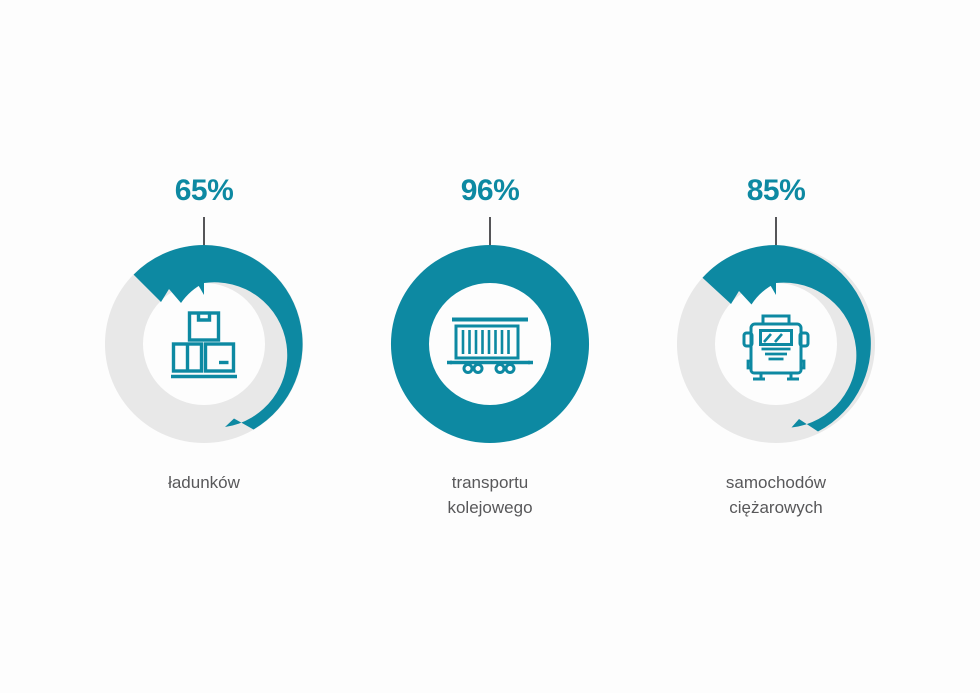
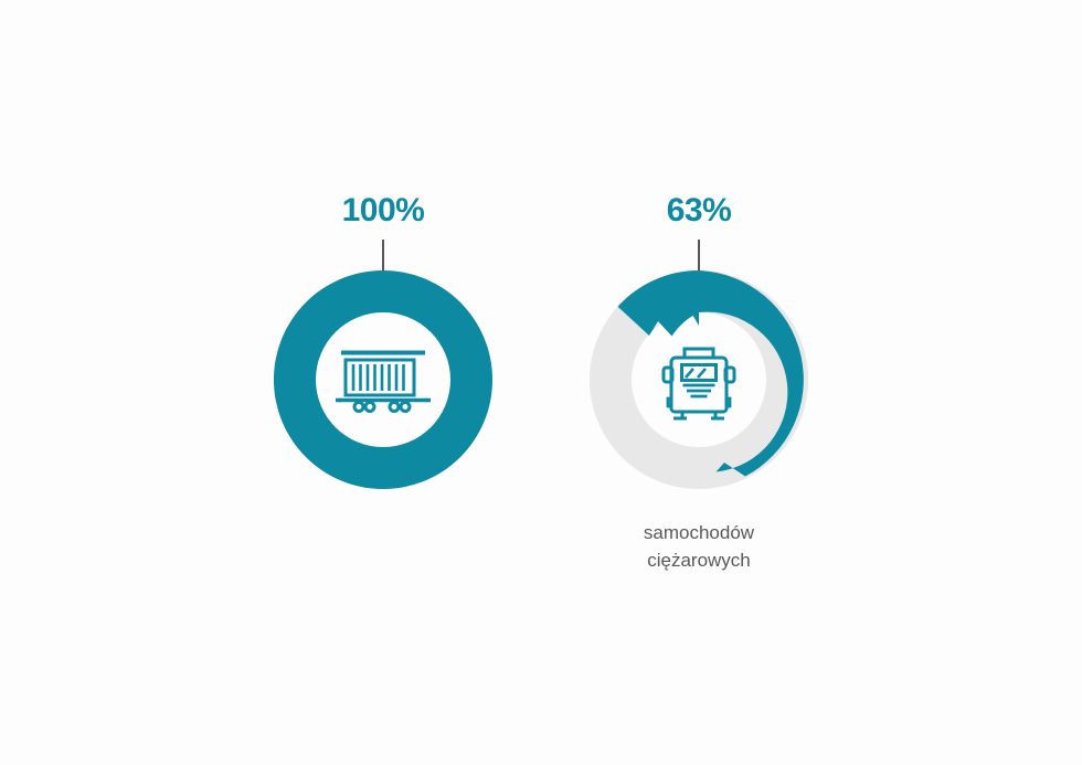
- 65%
- ładunków
- 96%
+ 100%
- transportu
- kolejowego
- 85%
+ 63%
  samochodów
  ciężarowych
